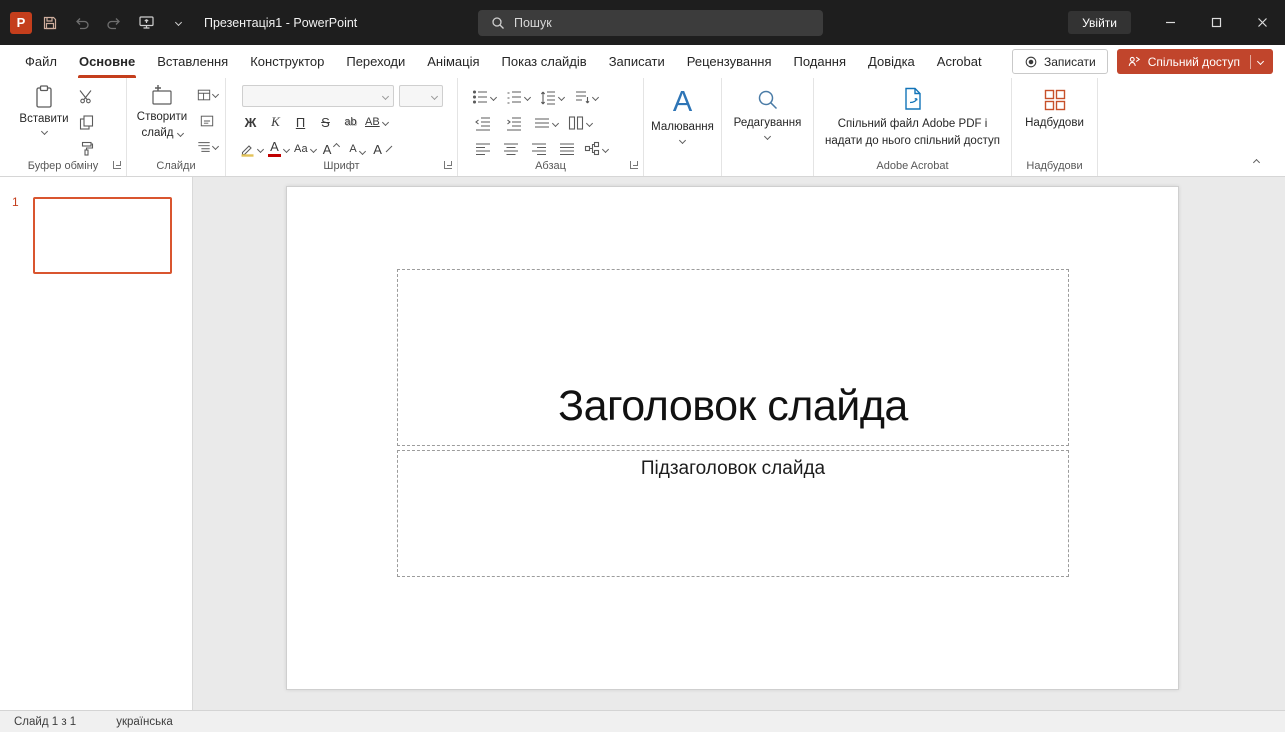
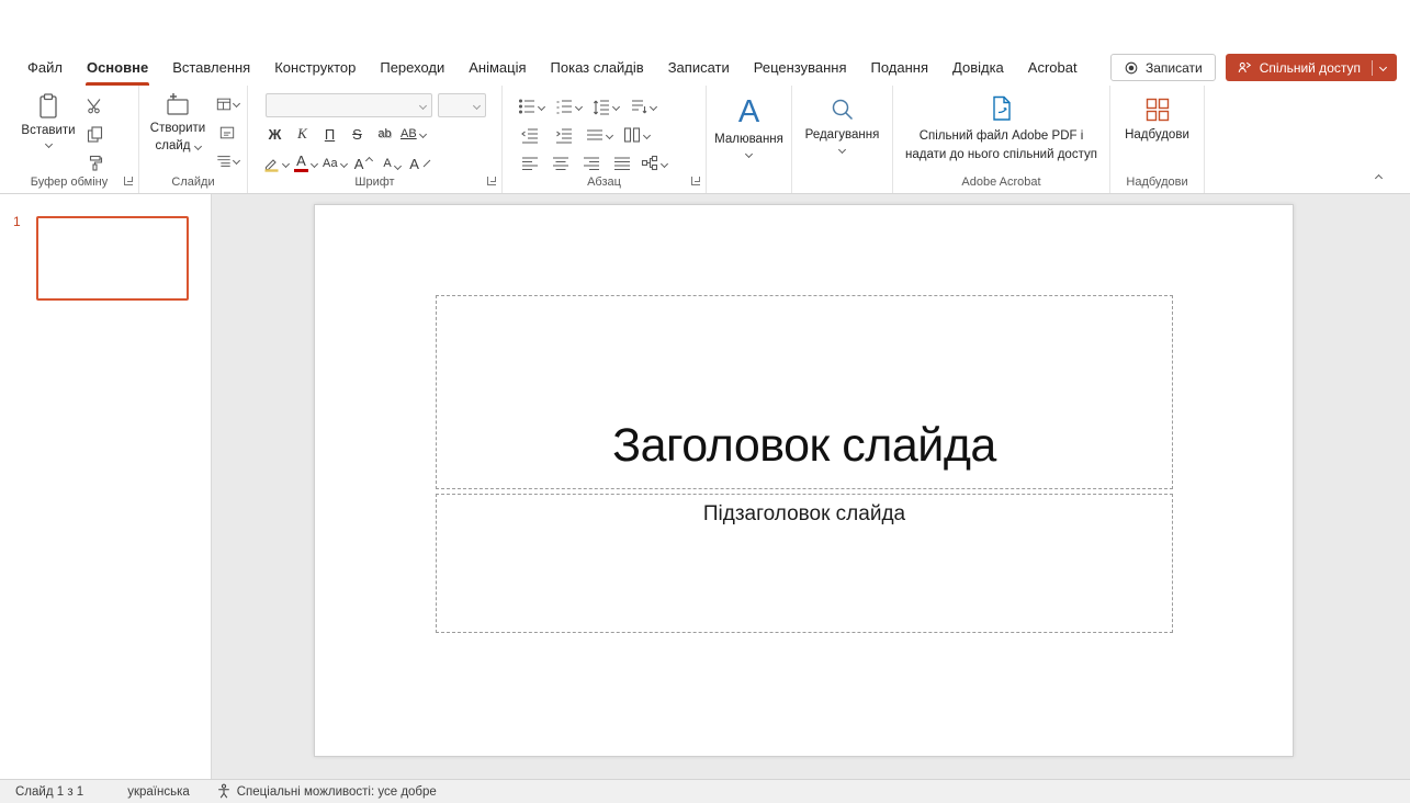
- P
- Презентація1 - PowerPoint
- Пошук
- Увійти
  Файл
  Основне
  Вставлення
  Конструктор
  Переходи
  Анімація
  Показ слайдів
  Записати
  Рецензування
  Подання
  Довідка
  Acrobat
  Записати
  Спільний доступ
  Вставити
  Буфер обміну
  Створити
  слайд
  Слайди
  Ж
  К
  П
  S
  ab
  АВ
  А
  Аа
  А
  А
  А
  Шрифт
  Абзац
  А
  Малювання
  Редагування
  Спільний файл Adobe PDF і
  надати до нього спільний доступ
  Adobe Acrobat
  Надбудови
  Надбудови
  1
  Заголовок слайда
  Підзаголовок слайда
  Слайд 1 з 1
  українська
+ Спеціальні можливості: усе добре
